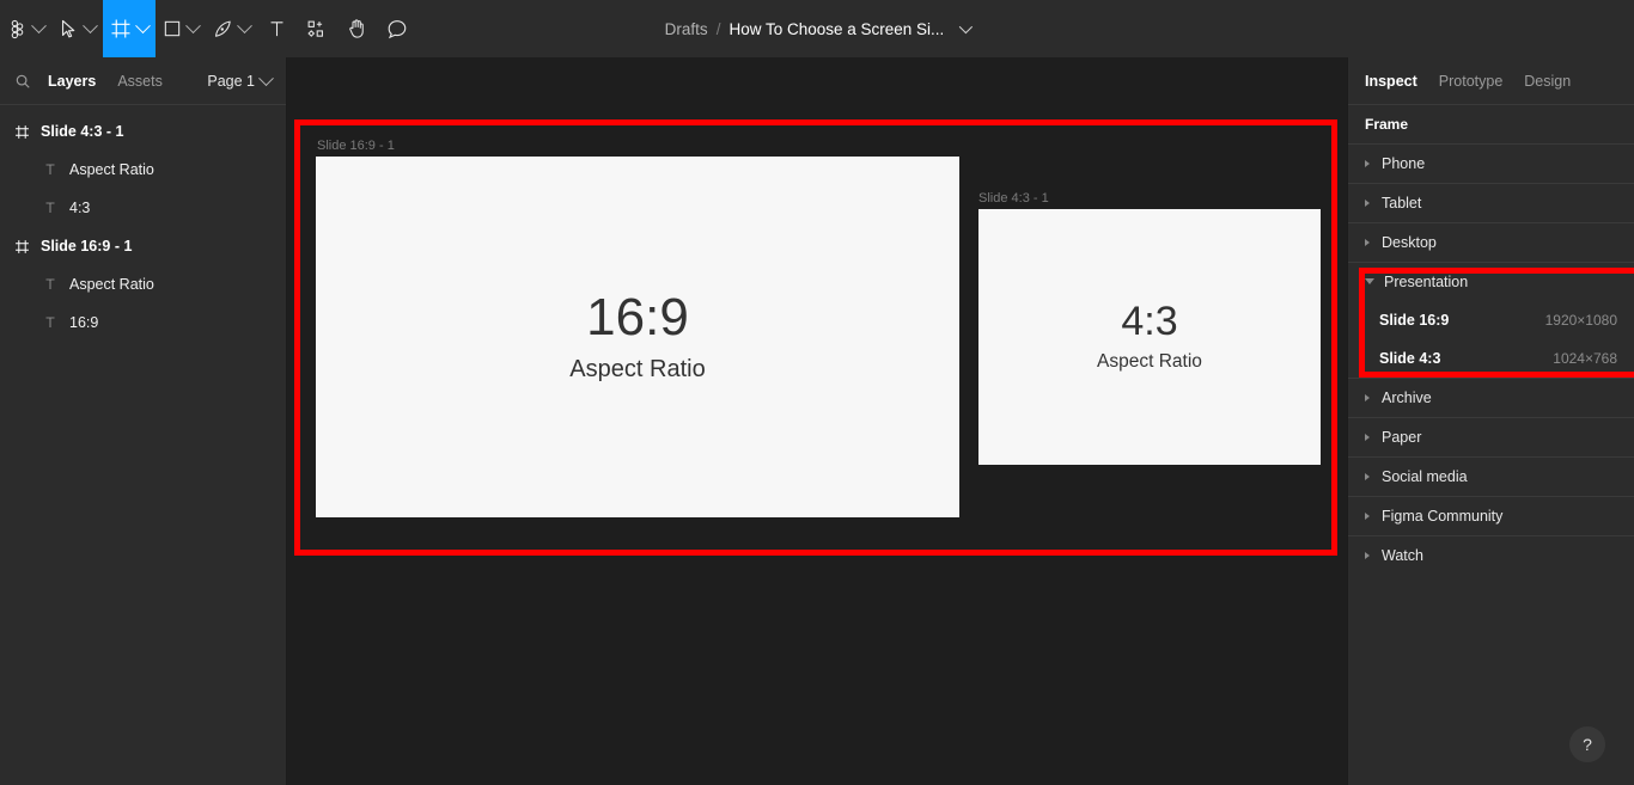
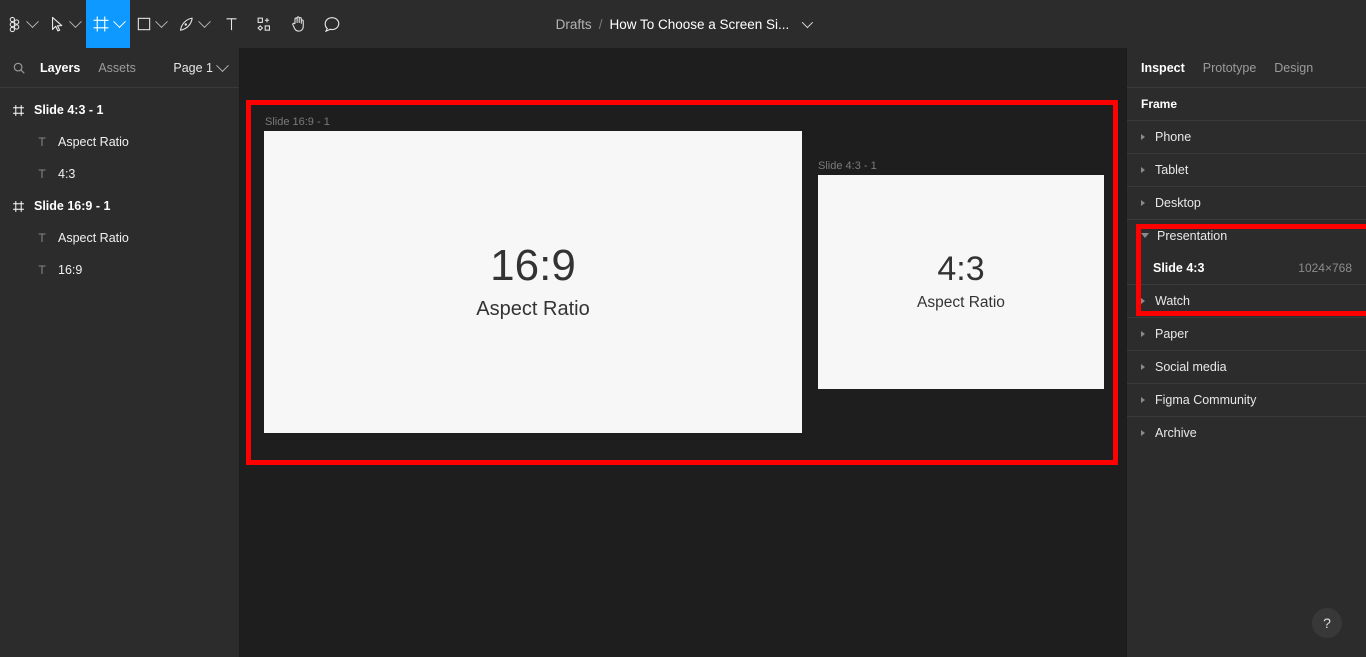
  Drafts
  /
  How To Choose a Screen Si...
  Layers
  Assets
  Page 1
  Slide 4:3 - 1
  Aspect Ratio
  4:3
  Slide 16:9 - 1
  Aspect Ratio
  16:9
  Slide 16:9 - 1
  16:9
  Aspect Ratio
  Slide 4:3 - 1
  4:3
  Aspect Ratio
  Inspect
  Prototype
  Design
  Frame
  Phone
  Tablet
  Desktop
  Presentation
- Slide 16:9
- 1920×1080
  Slide 4:3
  1024×768
- Archive
+ Watch
  Paper
  Social media
  Figma Community
- Watch
+ Archive
  ?
